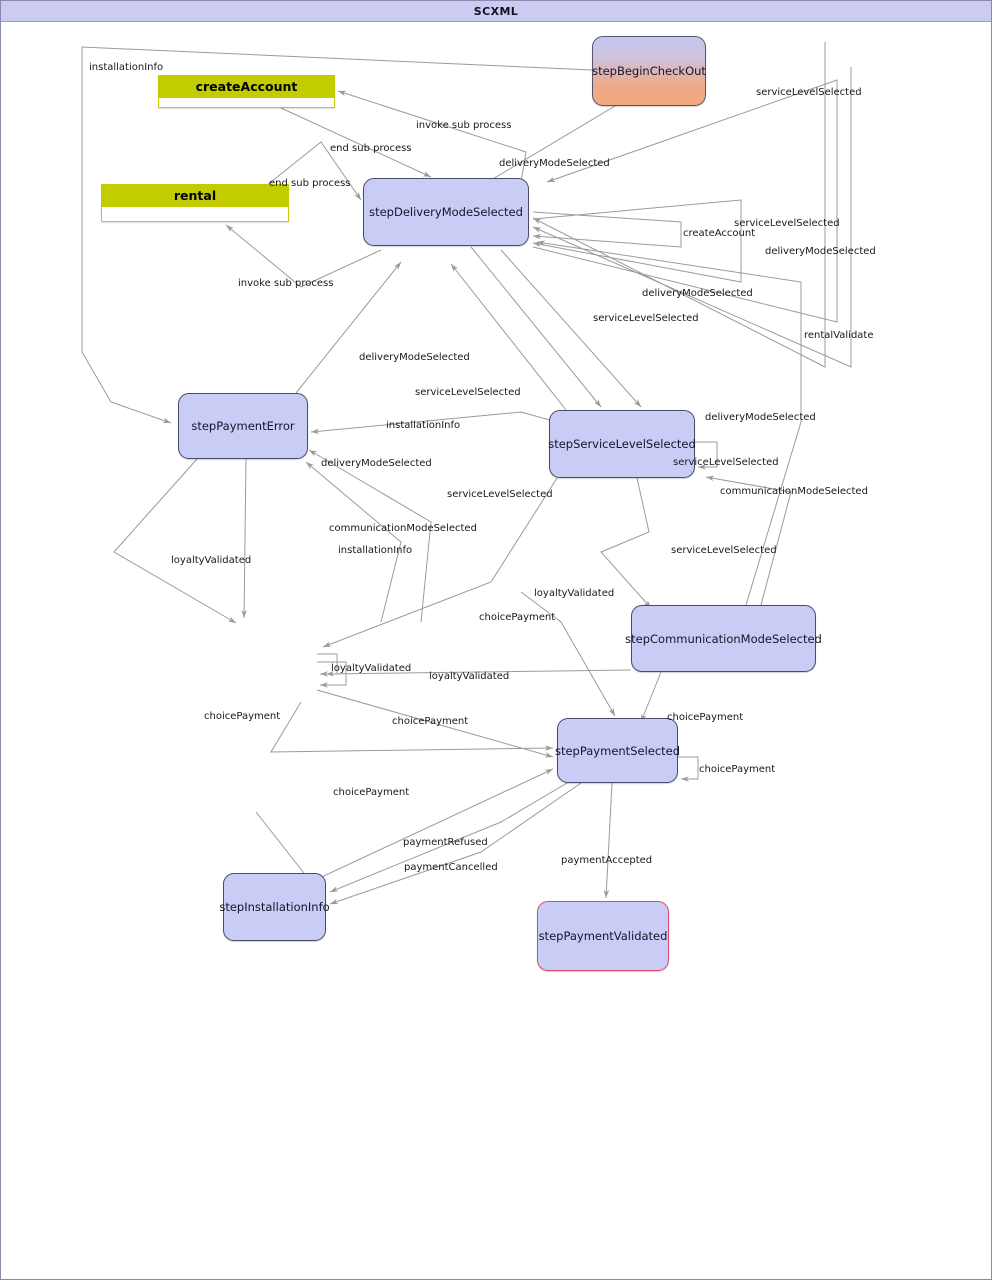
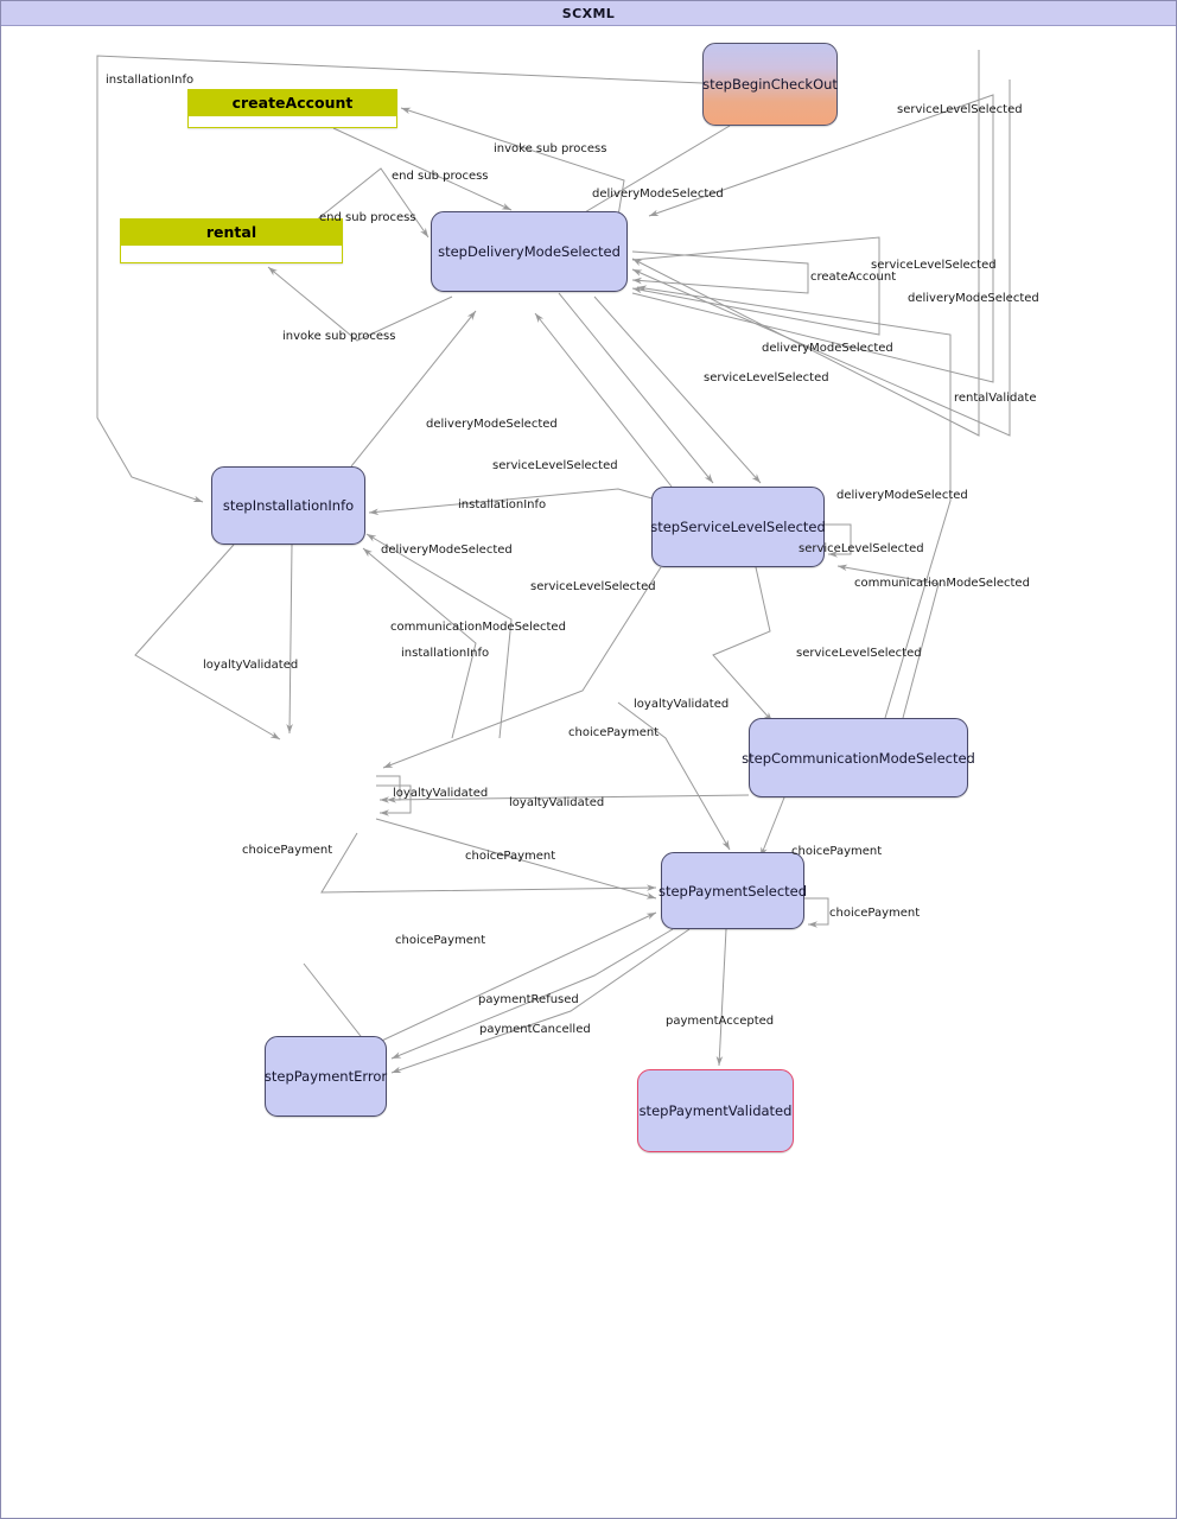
  SCXML
  stepBeginCheckOut
  createAccount
  rental
  stepDeliveryModeSelected
- stepPaymentError
+ stepInstallationInfo
  stepServiceLevelSelected
  stepCommunicationModeSelected
  stepPaymentSelected
- stepInstallationInfo
+ stepPaymentError
  stepPaymentValidated
  installationInfo
  serviceLevelSelected
  invoke sub process
  end sub process
  deliveryModeSelected
  end sub process
  serviceLevelSelected
  createAccount
  deliveryModeSelected
  invoke sub process
  deliveryModeSelected
  serviceLevelSelected
  rentalValidate
  deliveryModeSelected
  serviceLevelSelected
  deliveryModeSelected
  installationInfo
  serviceLevelSelected
  deliveryModeSelected
  communicationModeSelected
  serviceLevelSelected
  communicationModeSelected
  installationInfo
  serviceLevelSelected
  loyaltyValidated
  loyaltyValidated
  choicePayment
  loyaltyValidated
  loyaltyValidated
  choicePayment
  choicePayment
  choicePayment
  choicePayment
  choicePayment
  paymentRefused
  paymentAccepted
  paymentCancelled
